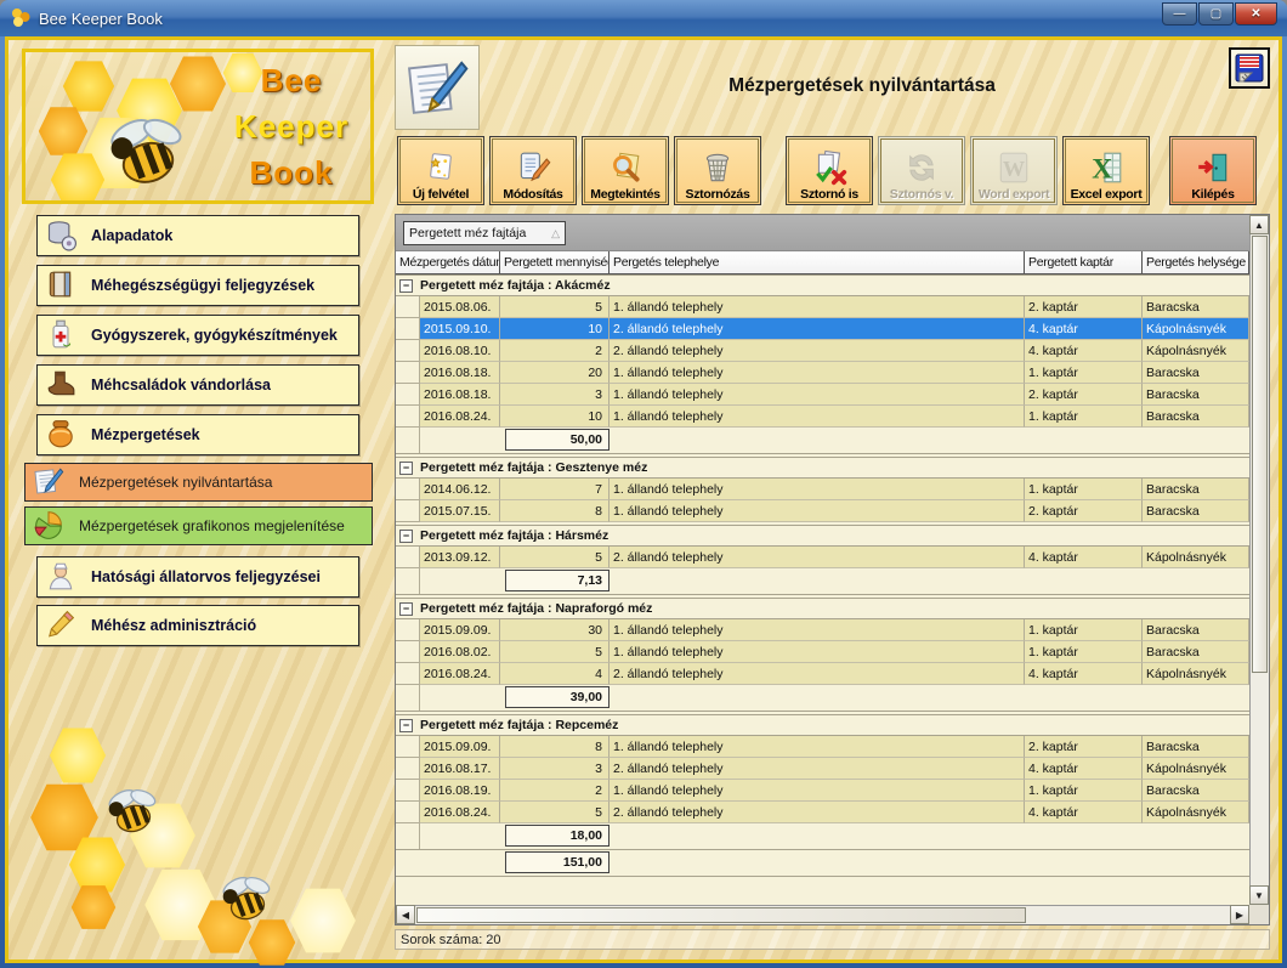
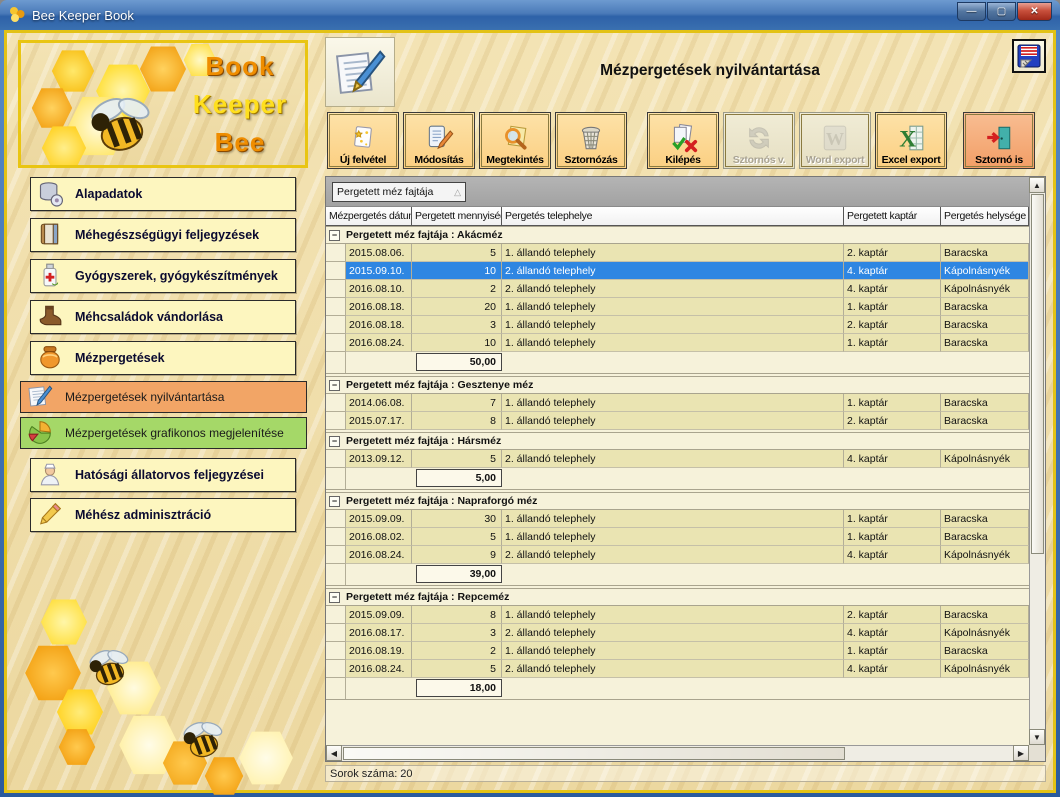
  Bee Keeper Book
  —
  ▢
  ✕
- Bee
+ Book
  Keeper
- Book
+ Bee
  Alapadatok
  Méhegészségügyi feljegyzések
  Gyógyszerek, gyógykészítmények
  Méhcsaládok vándorlása
  Mézpergetések
  Mézpergetések nyilvántartása
  Mézpergetések grafikonos megjelenítése
  Hatósági állatorvos feljegyzései
  Méhész adminisztráció
  Mézpergetések nyilvántartása
  Új felvétel
  Módosítás
  Megtekintés
  Sztornózás
- Sztornó is
+ Kilépés
  Sztornós v.
  W
  Word export
  X
  Excel export
- Kilépés
+ Sztornó is
  Pergetett méz fajtája
  △
  Mézpergetés dátu
  Pergetett mennyisé
  Pergetés telephelye
  Pergetett kaptár
  Pergetés helysége
  −
  Pergetett méz fajtája : Akácméz
  2015.08.06.
  5
  1. állandó telephely
  2. kaptár
  Baracska
  2015.09.10.
  10
  2. állandó telephely
  4. kaptár
  Kápolnásnyék
  2016.08.10.
  2
  2. állandó telephely
  4. kaptár
  Kápolnásnyék
  2016.08.18.
  20
  1. állandó telephely
  1. kaptár
  Baracska
  2016.08.18.
  3
  1. állandó telephely
  2. kaptár
  Baracska
  2016.08.24.
  10
  1. állandó telephely
  1. kaptár
  Baracska
  50,00
  −
  Pergetett méz fajtája : Gesztenye méz
- 2014.06.12.
+ 2014.06.08.
  7
  1. állandó telephely
  1. kaptár
  Baracska
- 2015.07.15.
+ 2015.07.17.
  8
  1. állandó telephely
  2. kaptár
  Baracska
  −
  Pergetett méz fajtája : Hársméz
  2013.09.12.
  5
  2. állandó telephely
  4. kaptár
  Kápolnásnyék
- 7,13
+ 5,00
  −
  Pergetett méz fajtája : Napraforgó méz
  2015.09.09.
  30
  1. állandó telephely
  1. kaptár
  Baracska
  2016.08.02.
  5
  1. állandó telephely
  1. kaptár
  Baracska
  2016.08.24.
- 4
+ 9
  2. állandó telephely
  4. kaptár
  Kápolnásnyék
  39,00
  −
  Pergetett méz fajtája : Repceméz
  2015.09.09.
  8
  1. állandó telephely
  2. kaptár
  Baracska
  2016.08.17.
  3
  2. állandó telephely
  4. kaptár
  Kápolnásnyék
  2016.08.19.
  2
  1. állandó telephely
  1. kaptár
  Baracska
  2016.08.24.
  5
  2. állandó telephely
  4. kaptár
  Kápolnásnyék
  18,00
- 151,00
  ▲
  ▼
  ◀
  ▶
  Sorok száma: 20
